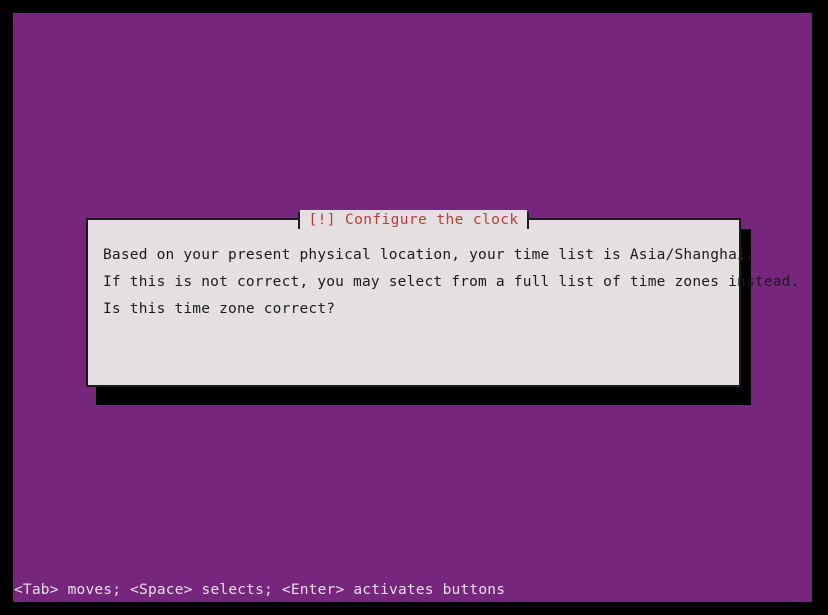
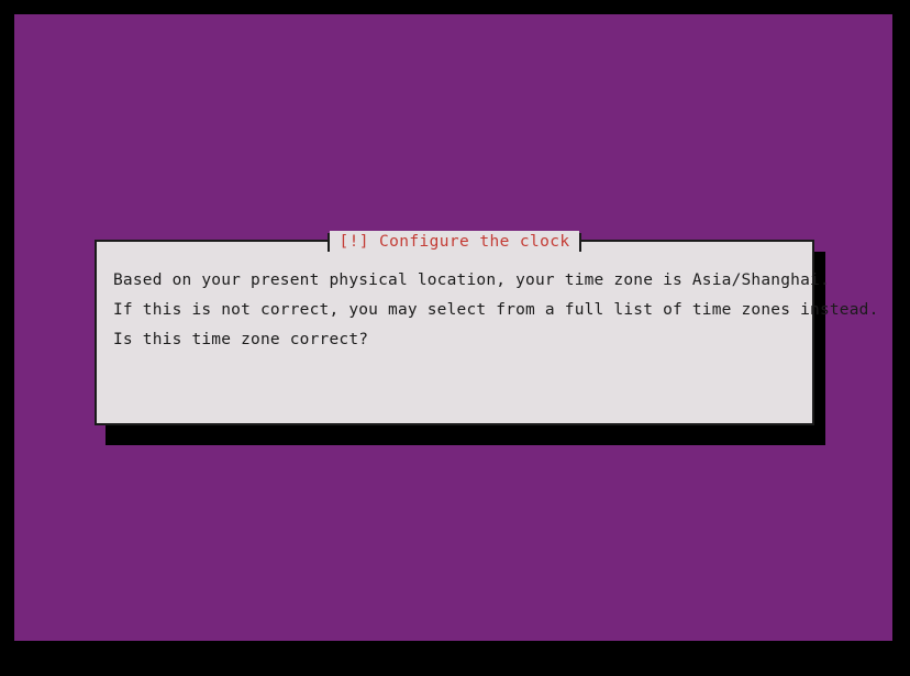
  [!] Configure the clock
- Based on your present physical location, your time list is Asia/Shanghai.
+ Based on your present physical location, your time zone is Asia/Shanghai.
  If this is not correct, you may select from a full list of time zones instead.
  Is this time zone correct?
- <Tab> moves; <Space> selects; <Enter> activates buttons
